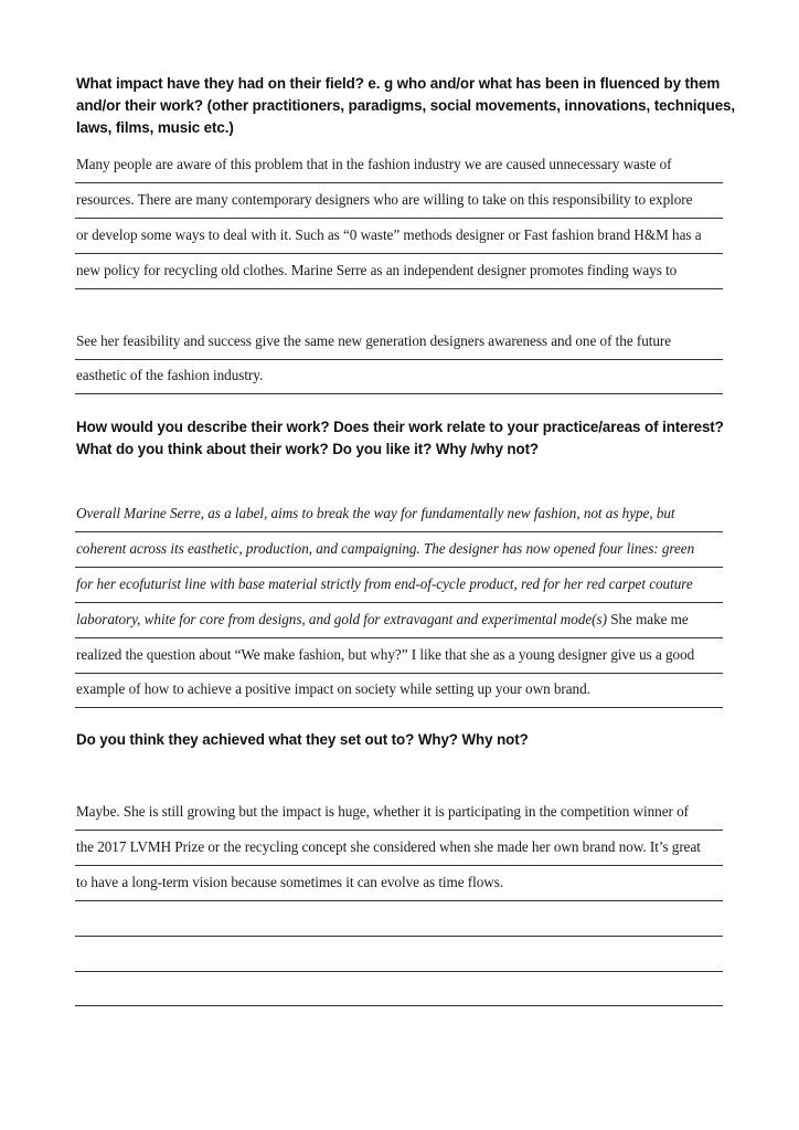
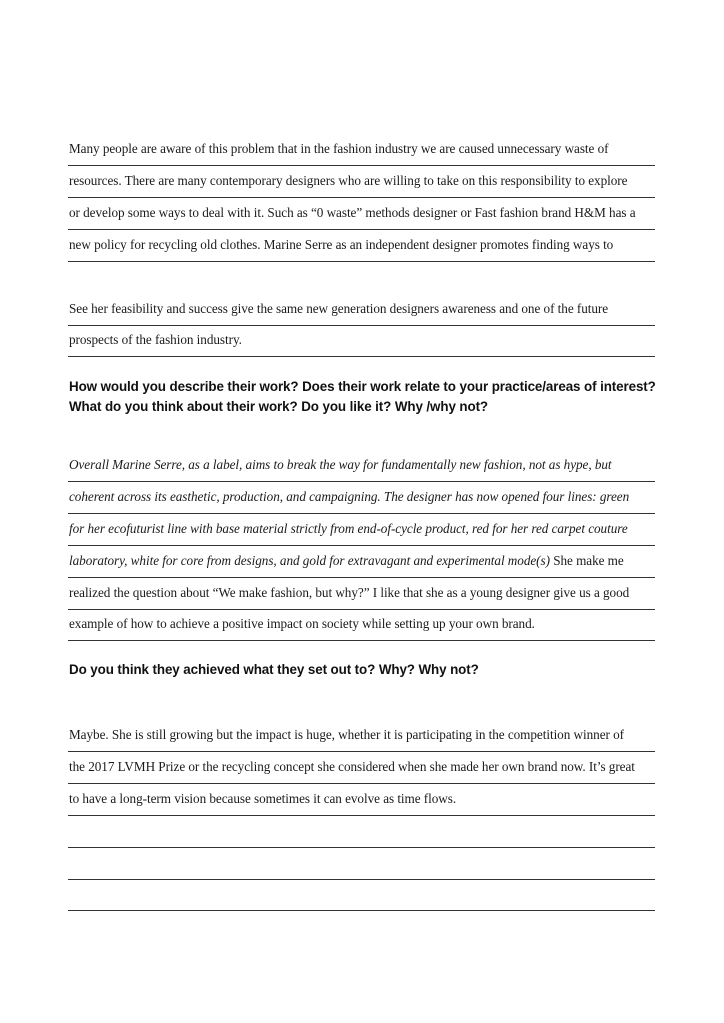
- What impact have they had on their field? e. g who and/or what has been in fluenced by them and/or their work? (other practitioners, paradigms, social movements, innovations, techniques, laws, films, music etc.)
  Many people are aware of this problem that in the fashion industry we are caused unnecessary waste of
  resources. There are many contemporary designers who are willing to take on this responsibility to explore
  or develop some ways to deal with it. Such as “0 waste” methods designer or Fast fashion brand H&M has a
  new policy for recycling old clothes. Marine Serre as an independent designer promotes finding ways to
  See her feasibility and success give the same new generation designers awareness and one of the future
- easthetic of the fashion industry.
+ prospects of the fashion industry.
  How would you describe their work? Does their work relate to your practice/areas of interest?What do you think about their work? Do you like it? Why /why not?
  Overall Marine Serre, as a label, aims to break the way for fundamentally new fashion, not as hype, but
  coherent across its easthetic, production, and campaigning. The designer has now opened four lines: green
  for her ecofuturist line with base material strictly from end-of-cycle product, red for her red carpet couture
  laboratory, white for core from designs, and gold for extravagant and experimental mode(s) She make me
  realized the question about “We make fashion, but why?” I like that she as a young designer give us a good
  example of how to achieve a positive impact on society while setting up your own brand.
  Do you think they achieved what they set out to? Why? Why not?
  Maybe. She is still growing but the impact is huge, whether it is participating in the competition winner of
  the 2017 LVMH Prize or the recycling concept she considered when she made her own brand now. It’s great
  to have a long-term vision because sometimes it can evolve as time flows.
